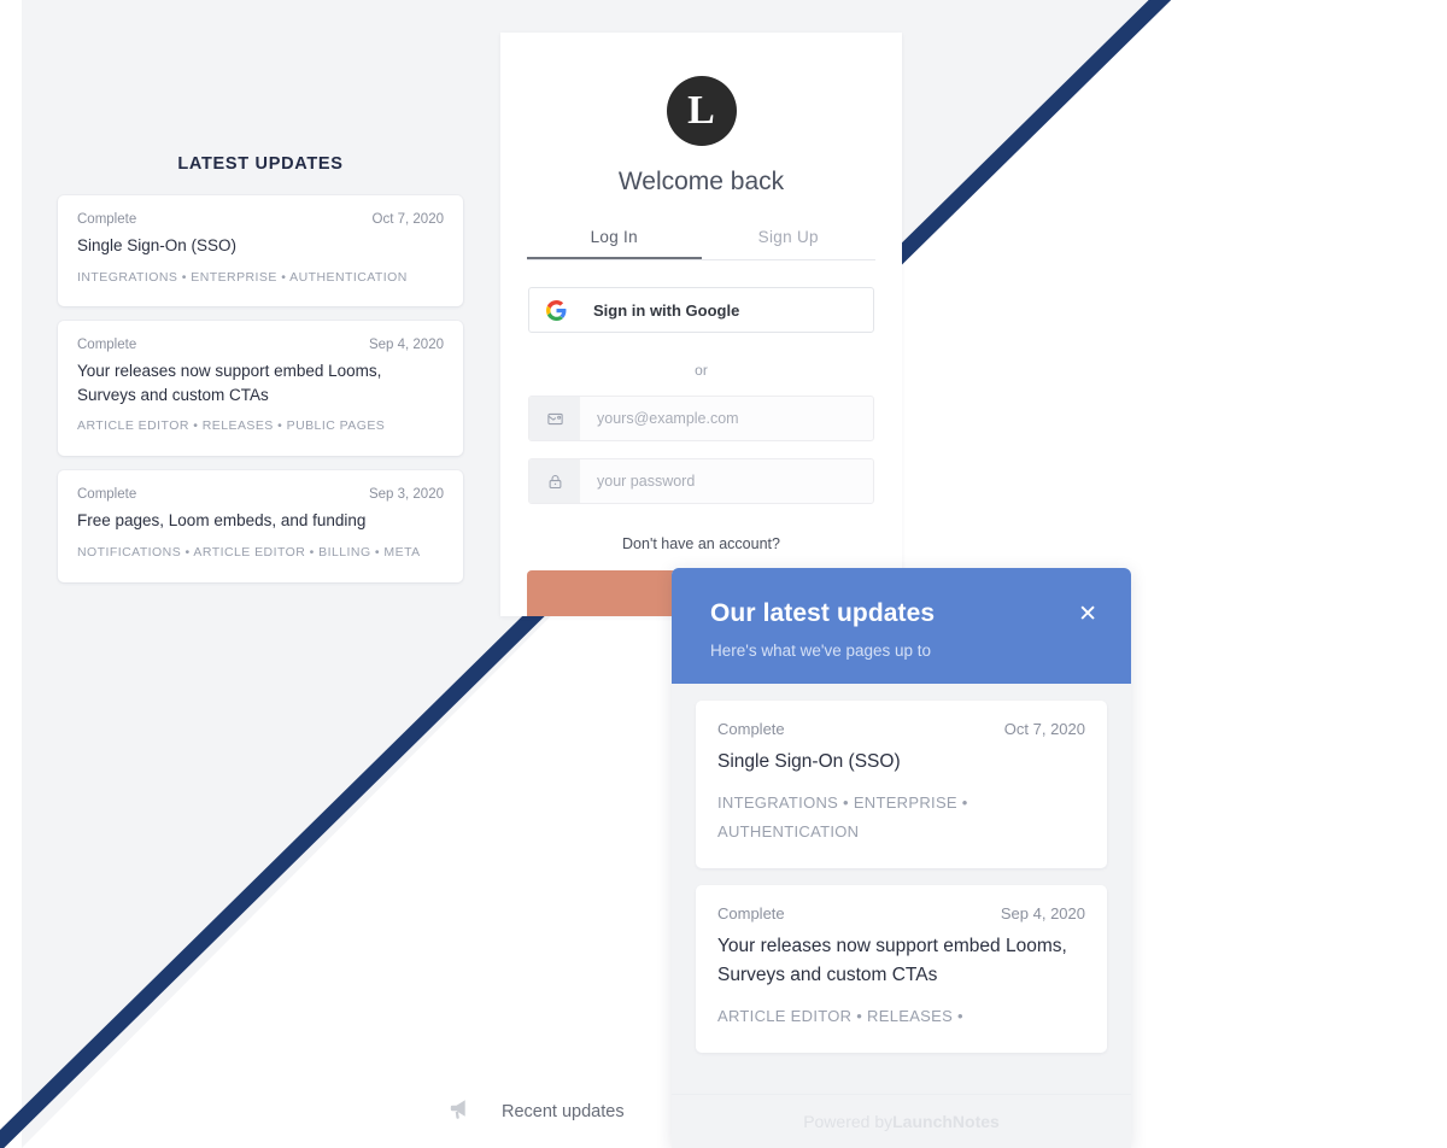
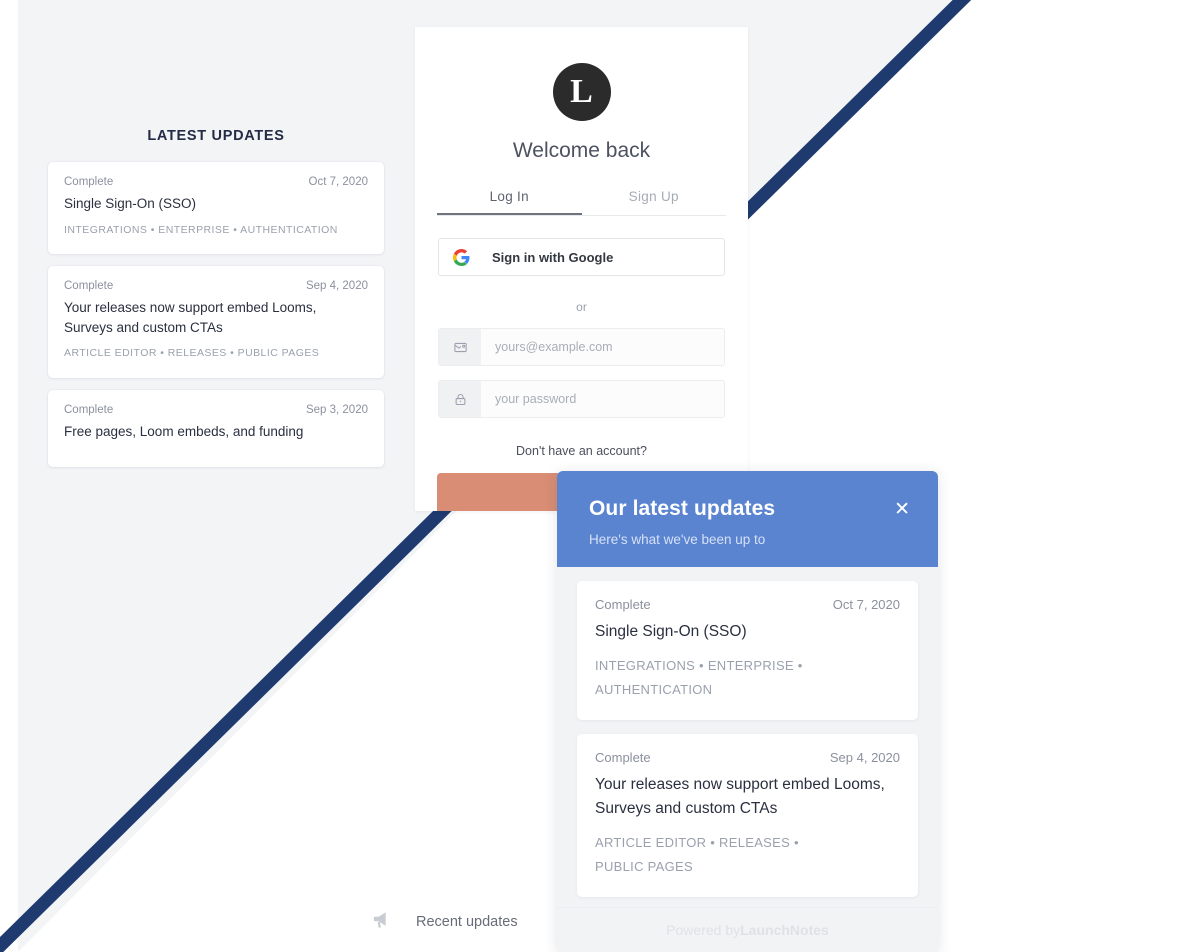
  LATEST UPDATES
  Complete
  Oct 7, 2020
  Single Sign-On (SSO)
  INTEGRATIONS • ENTERPRISE • AUTHENTICATION
  Complete
  Sep 4, 2020
  Your releases now support embed Looms, Surveys and custom CTAs
  ARTICLE EDITOR • RELEASES • PUBLIC PAGES
  Complete
  Sep 3, 2020
  Free pages, Loom embeds, and funding
- NOTIFICATIONS • ARTICLE EDITOR • BILLING • META
  L
  Welcome back
  Log In
  Sign Up
  Sign in with Google
  or
  yours@example.com
  your password
  Don't have an account?
  Our latest updates
- Here's what we've pages up to
+ Here's what we've been up to
  ✕
  Complete
  Oct 7, 2020
  Single Sign-On (SSO)
  INTEGRATIONS • ENTERPRISE •
  AUTHENTICATION
  Complete
  Sep 4, 2020
  Your releases now support embed Looms, Surveys and custom CTAs
  ARTICLE EDITOR • RELEASES •
+ PUBLIC PAGES
  Recent updates
